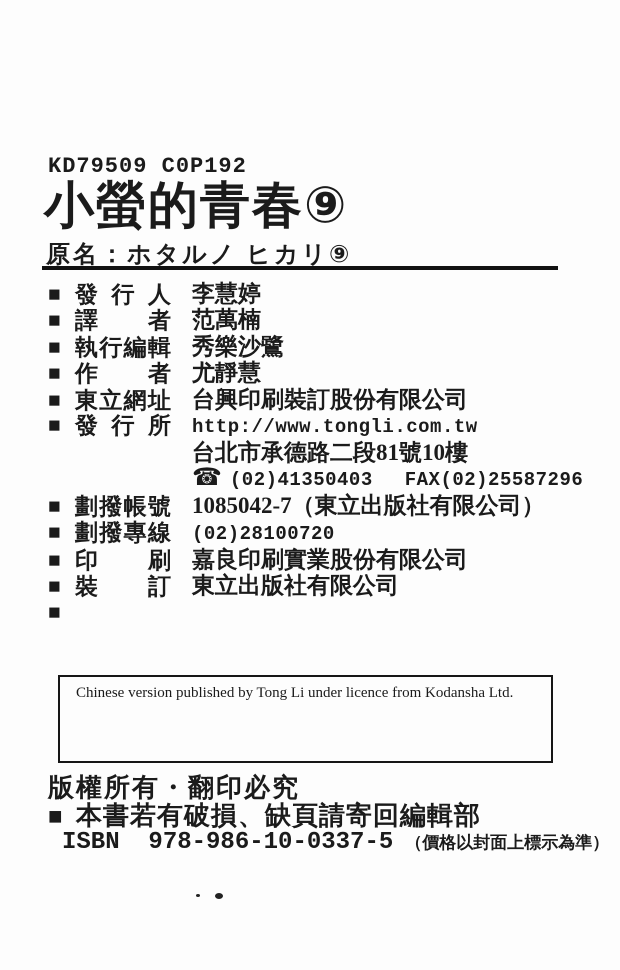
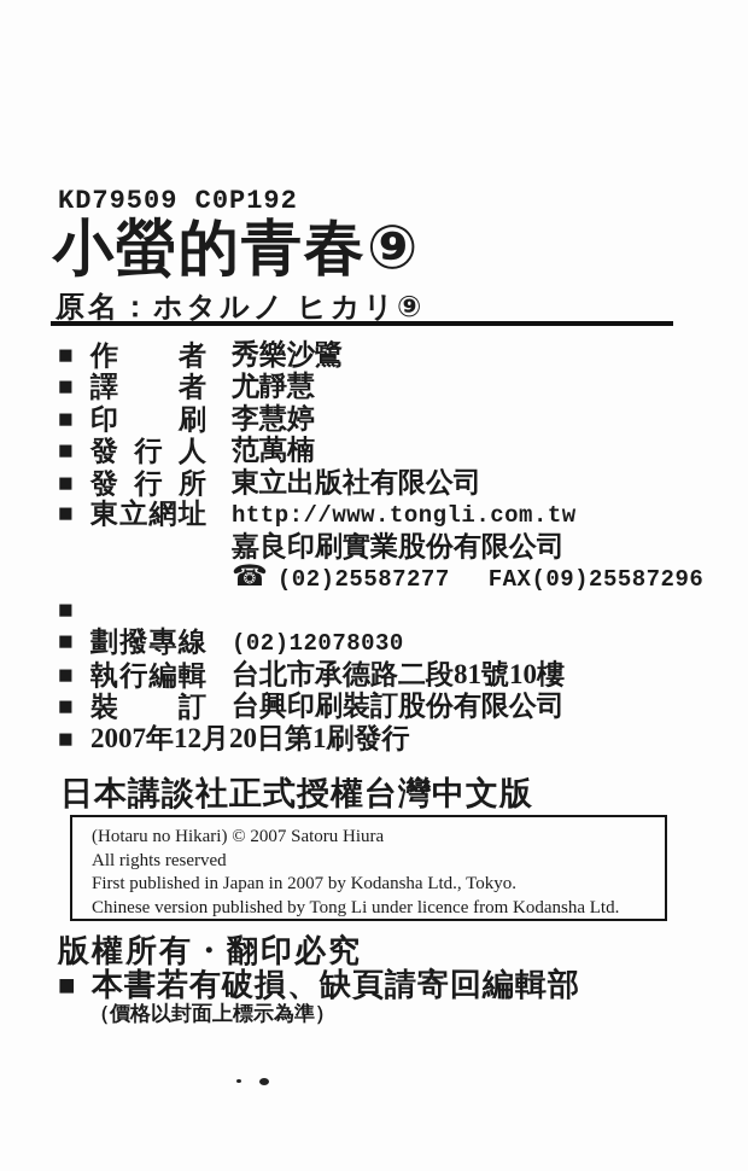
  KD79509 C0P192
  小螢的青春⑨
  原名：ホタルノ ヒカリ⑨
  ■
- 發行人
+ 作者
- 李慧婷
+ 秀樂沙鷺
  ■
  譯者
- 范萬楠
+ 尤靜慧
  ■
- 執行編輯
+ 印刷
- 秀樂沙鷺
+ 李慧婷
  ■
- 作者
+ 發行人
- 尤靜慧
+ 范萬楠
  ■
- 東立網址
+ 發行所
- 台興印刷裝訂股份有限公司
+ 東立出版社有限公司
  ■
- 發行所
+ 東立網址
  http://www.tongli.com.tw
- 台北市承德路二段81號10樓
+ 嘉良印刷實業股份有限公司
  ☎
- (02)41350403
+ (02)25587277
- FAX(02)25587296
+ FAX(09)25587296
  ■
- 劃撥帳號
- 1085042-7（東立出版社有限公司）
  ■
  劃撥專線
- (02)28100720
+ (02)12078030
  ■
- 印刷
+ 執行編輯
- 嘉良印刷實業股份有限公司
+ 台北市承德路二段81號10樓
  ■
  裝訂
- 東立出版社有限公司
+ 台興印刷裝訂股份有限公司
  ■
+ 2007年12月20日第1刷發行
+ 日本講談社正式授權台灣中文版
+ (Hotaru no Hikari) © 2007 Satoru Hiura
+ All rights reserved
+ First published in Japan in 2007 by Kodansha Ltd., Tokyo.
  Chinese version published by Tong Li under licence from Kodansha Ltd.
  版權所有・翻印必究
  ■
  本書若有破損、缺頁請寄回編輯部
- ISBN 978-986-10-0337-5
  （價格以封面上標示為準）
